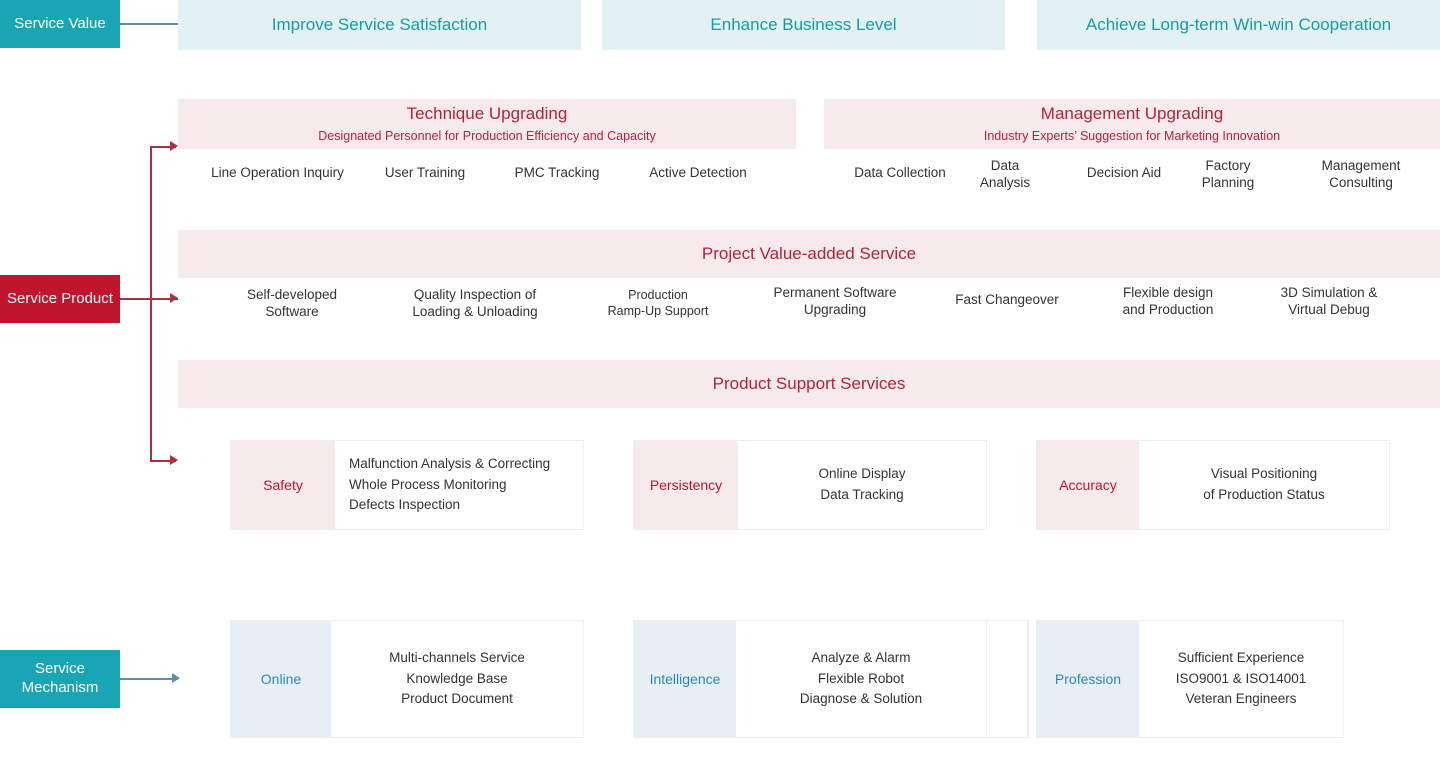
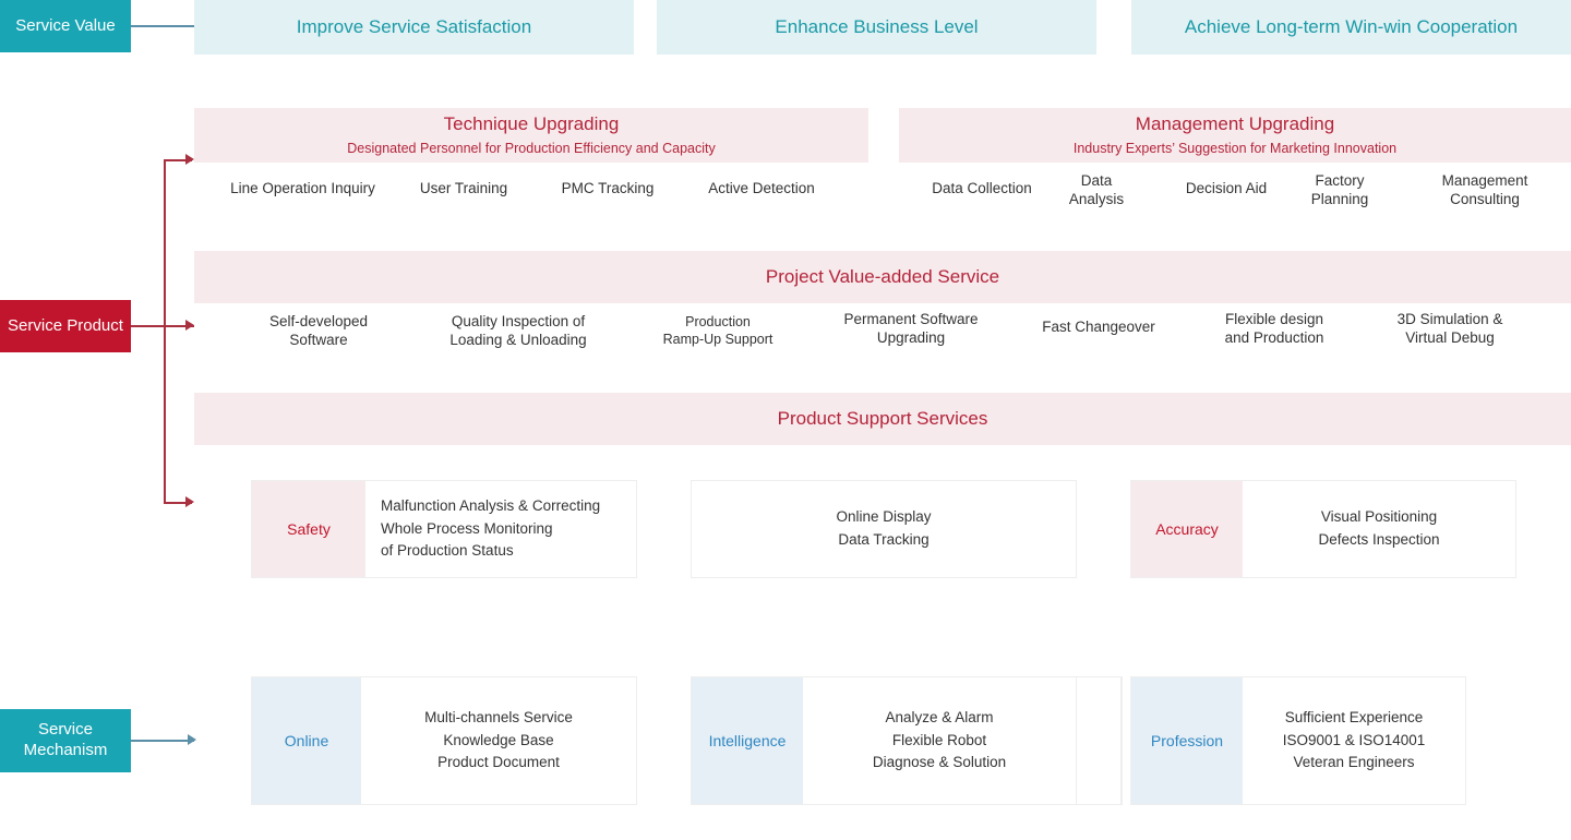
  Service Value
  Service Product
  Service
  Mechanism
  Improve Service Satisfaction
  Enhance Business Level
  Achieve Long-term Win-win Cooperation
  Technique Upgrading
  Designated Personnel for Production Efficiency and Capacity
  Line Operation Inquiry
  User Training
  PMC Tracking
  Active Detection
  Management Upgrading
  Industry Experts’ Suggestion for Marketing Innovation
  Data Collection
  Data
  Analysis
  Decision Aid
  Factory
  Planning
  Management
  Consulting
  Project Value-added Service
  Self-developed
  Software
  Quality Inspection of
  Loading & Unloading
  Production
  Ramp-Up Support
  Permanent Software
  Upgrading
  Fast Changeover
  Flexible design
  and Production
  3D Simulation &
  Virtual Debug
  Product Support Services
  Safety
  Malfunction Analysis & Correcting
  Whole Process Monitoring
- Defects Inspection
+ of Production Status
- Persistency
  Online Display
  Data Tracking
  Accuracy
  Visual Positioning
- of Production Status
+ Defects Inspection
  Online
  Multi-channels Service
  Knowledge Base
  Product Document
  Intelligence
  Analyze & Alarm
  Flexible Robot
  Diagnose & Solution
  Profession
  Sufficient Experience
  ISO9001 & ISO14001
  Veteran Engineers
